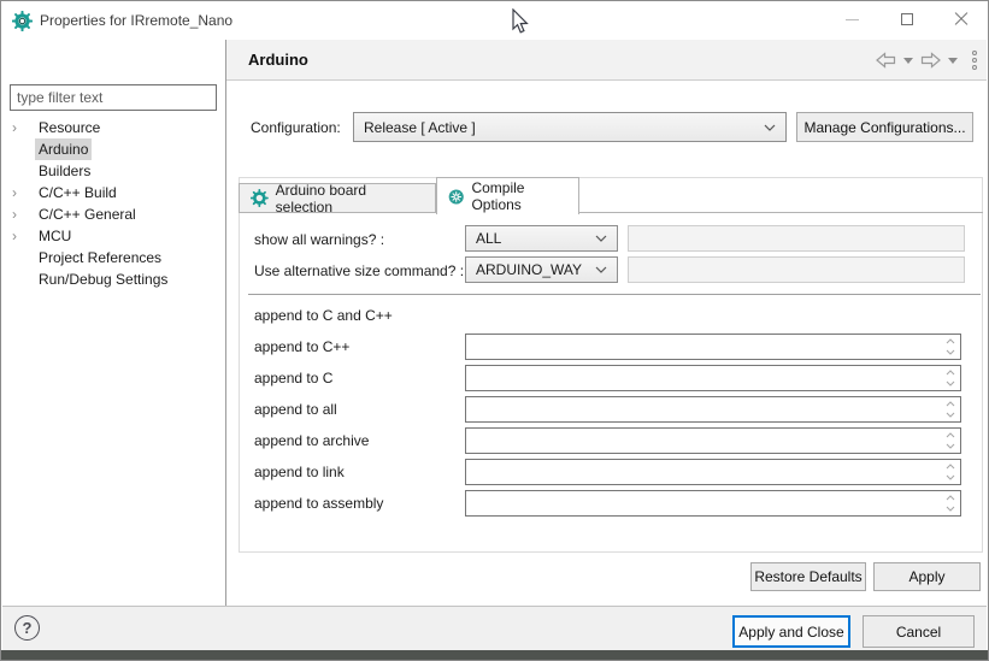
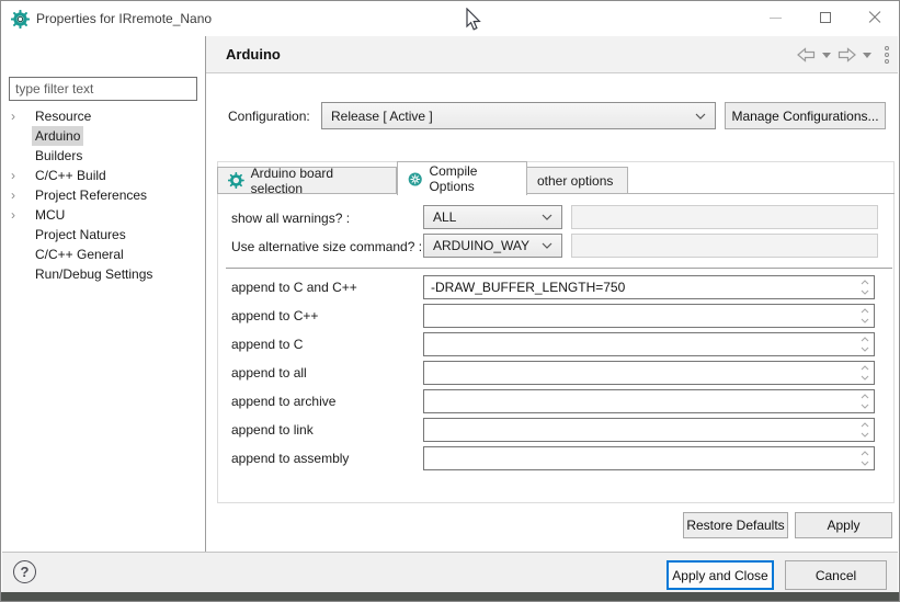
  Properties for IRremote_Nano
  type filter text
  ›
  Resource
  Arduino
  Builders
  ›
  C/C++ Build
  ›
- C/C++ General
+ Project References
  ›
  MCU
+ Project Natures
- Project References
+ C/C++ General
  Run/Debug Settings
  Arduino
  Configuration:
  Release [ Active ]
  Manage Configurations...
  Arduino board selection
  Compile Options
+ other options
  show all warnings? :
  ALL
  Use alternative size command? :
  ARDUINO_WAY
  append to C and C++
+ -DRAW_BUFFER_LENGTH=750
  append to C++
  append to C
  append to all
  append to archive
  append to link
  append to assembly
  Restore Defaults
  Apply
  ?
  Apply and Close
  Cancel
